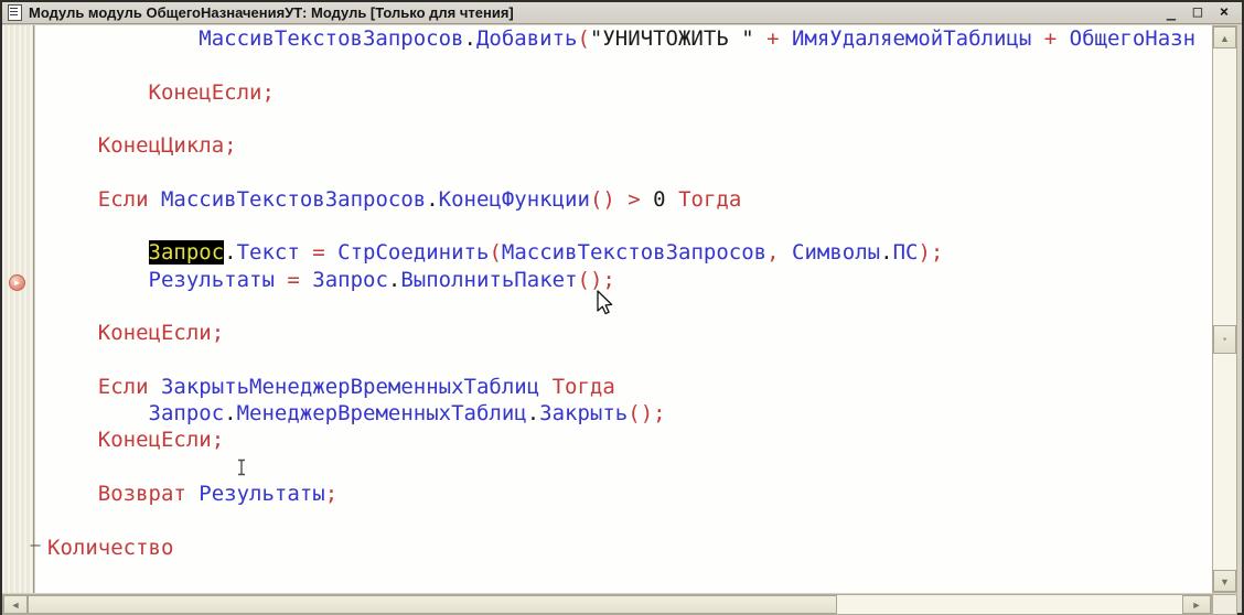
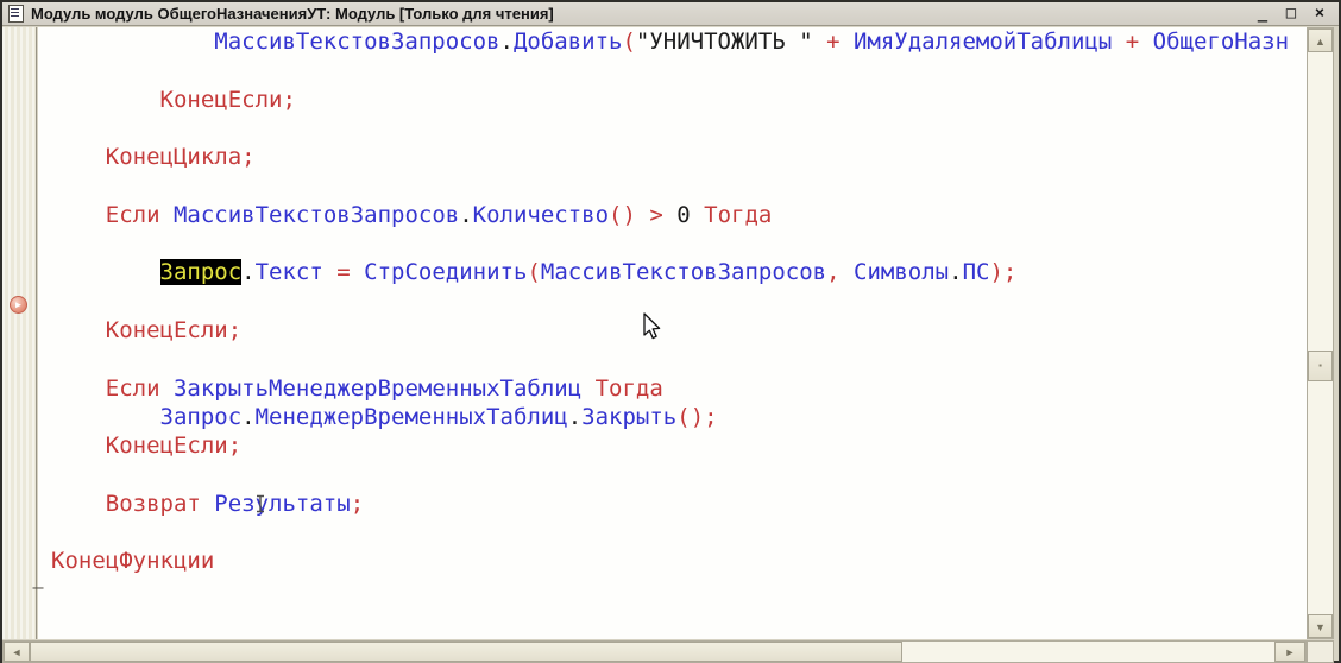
  Модуль модуль ОбщегоНазначенияУТ: Модуль [Только для чтения]
  _
  □
  ×
  ►
  МассивТекстовЗапросов.Добавить("УНИЧТОЖИТЬ " + ИмяУдаляемойТаблицы + ОбщегоНазн
  КонецЕсли;
  КонецЦикла;
- Если МассивТекстовЗапросов.КонецФункции() > 0 Тогда
+ Если МассивТекстовЗапросов.Количество() > 0 Тогда
  Запрос.Текст = СтрСоединить(МассивТекстовЗапросов, Символы.ПС);
- Результаты = Запрос.ВыполнитьПакет();
  КонецЕсли;
  Если ЗакрытьМенеджерВременныхТаблиц Тогда
  Запрос.МенеджерВременныхТаблиц.Закрыть();
  КонецЕсли;
  Возврат Результаты;
- Количество
+ КонецФункции
  –
  ▲
  ▪
  ▼
  ◄
  ►
